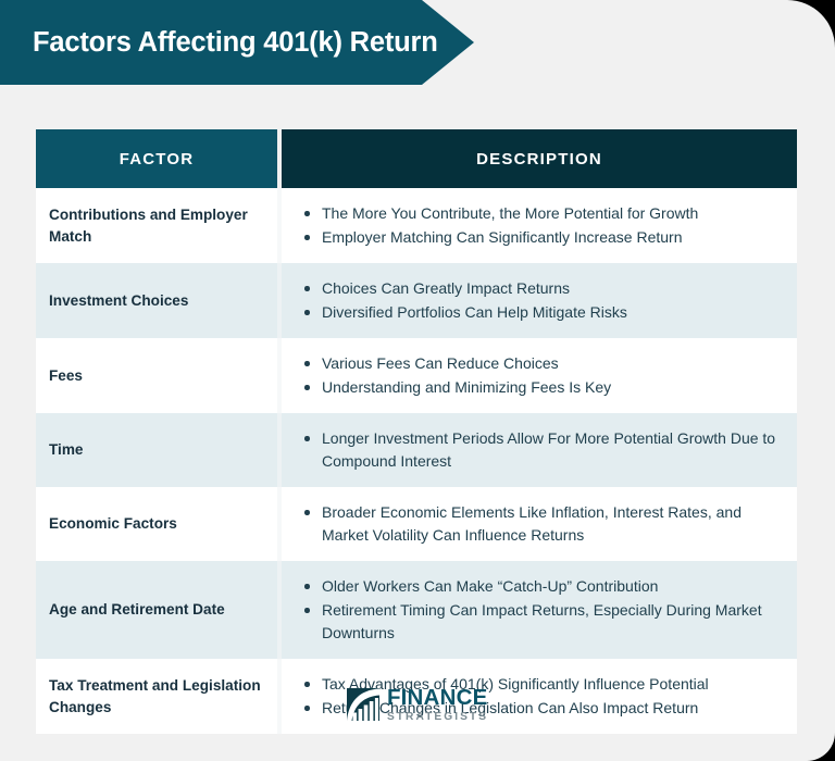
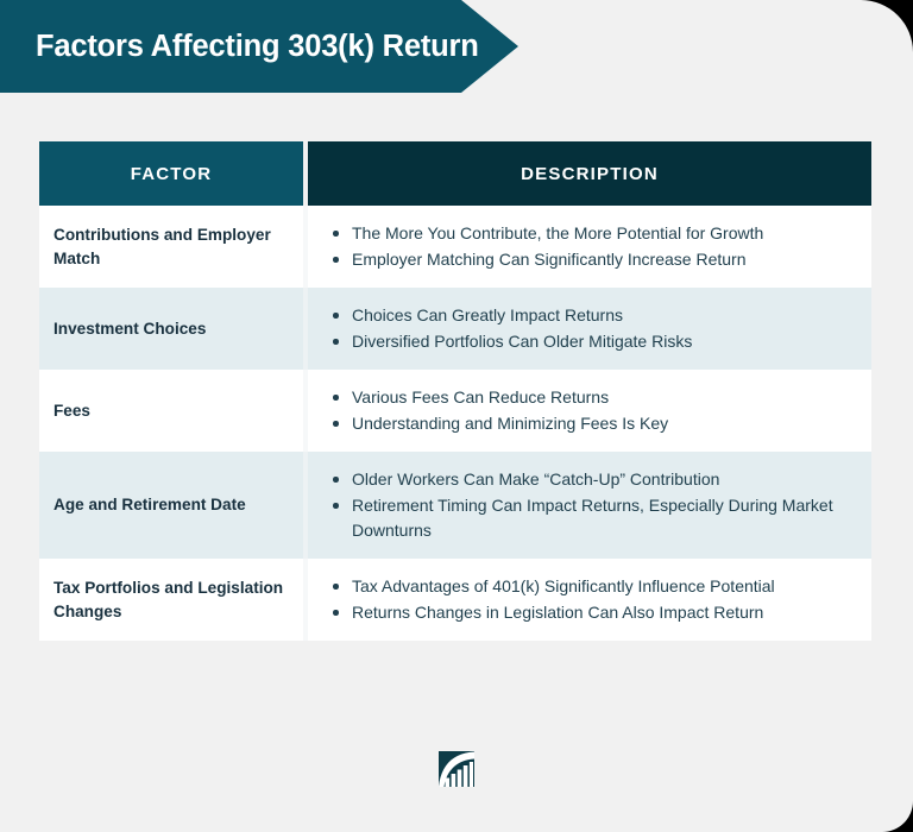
- Factors Affecting 401(k) Return
+ Factors Affecting 303(k) Return
  FACTOR		DESCRIPTION
  Contributions and Employer Match		The More You Contribute, the More Potential for GrowthEmployer Matching Can Significantly Increase Return
- Investment Choices		Choices Can Greatly Impact ReturnsDiversified Portfolios Can Help Mitigate Risks
+ Investment Choices		Choices Can Greatly Impact ReturnsDiversified Portfolios Can Older Mitigate Risks
- Fees		Various Fees Can Reduce ChoicesUnderstanding and Minimizing Fees Is Key
+ Fees		Various Fees Can Reduce ReturnsUnderstanding and Minimizing Fees Is Key
- Time		Longer Investment Periods Allow For More Potential Growth Due to Compound Interest
- Economic Factors		Broader Economic Elements Like Inflation, Interest Rates, and Market Volatility Can Influence Returns
  Age and Retirement Date		Older Workers Can Make “Catch-Up” ContributionRetirement Timing Can Impact Returns, Especially During Market Downturns
- Tax Treatment and Legislation Changes		Tax Advantages of 401(k) Significantly Influence PotentialRet Changes in Legislation Can Also Impact Return
+ Tax Portfolios and Legislation Changes		Tax Advantages of 401(k) Significantly Influence PotentialReturns Changes in Legislation Can Also Impact Return
- FINANCE
- STRATEGISTS
